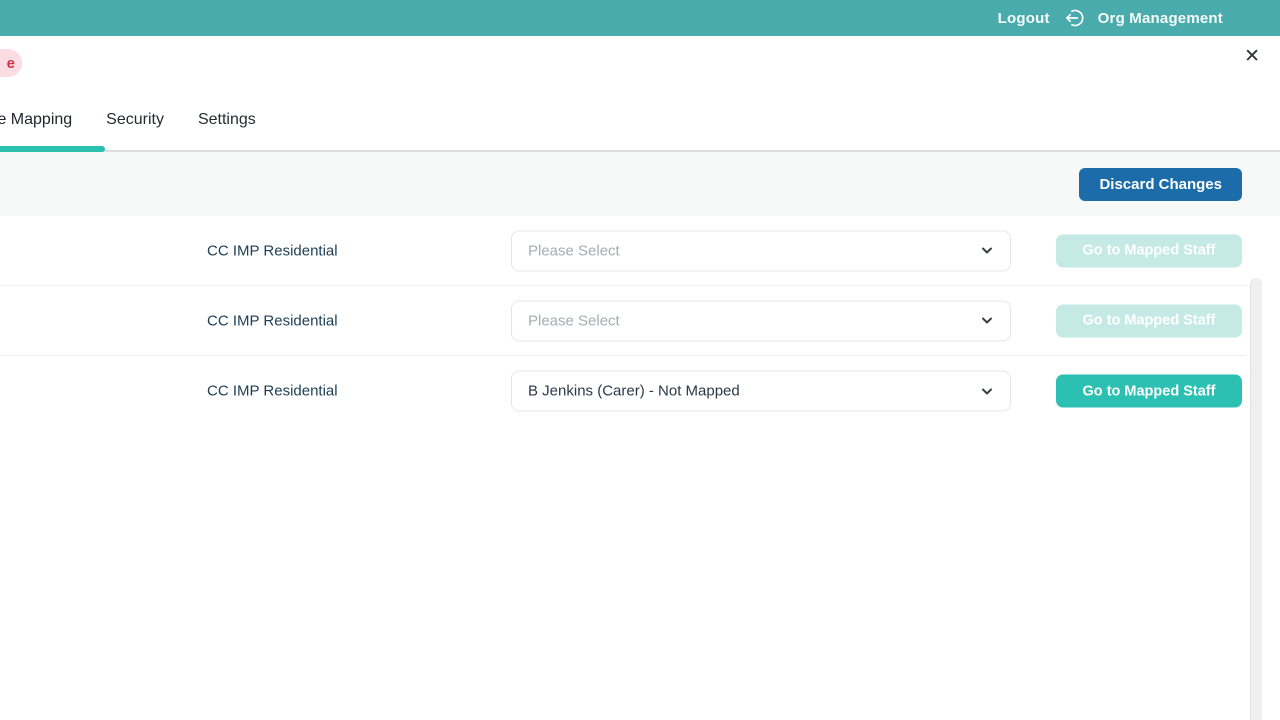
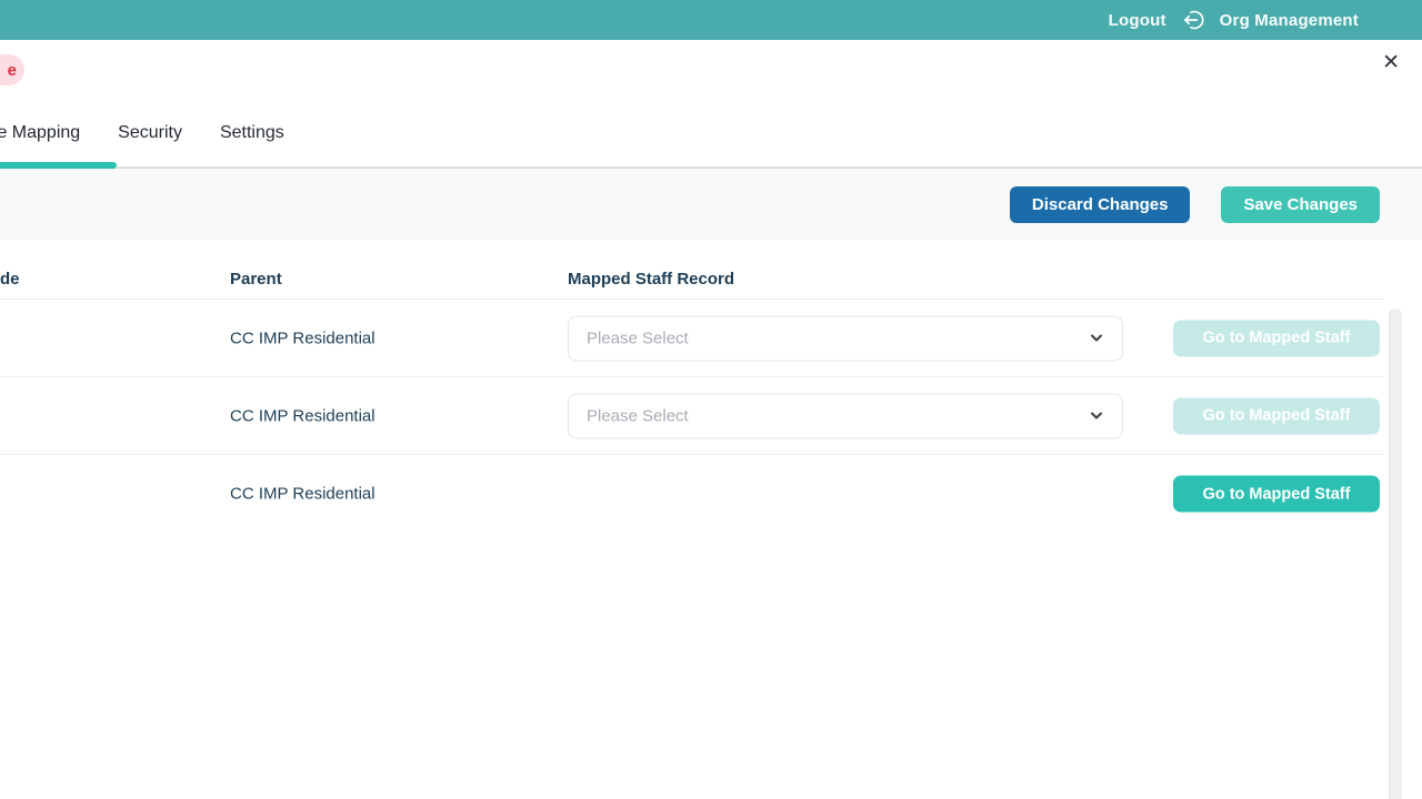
  Logout
  Org Management
  e
  ✕
  e Mapping
  Security
  Settings
  Discard Changes
+ Save Changes
+ de
+ Parent
+ Mapped Staff Record
  CC IMP Residential
  Please Select
  Go to Mapped Staff
  CC IMP Residential
  Please Select
  Go to Mapped Staff
  CC IMP Residential
- B Jenkins (Carer) - Not Mapped
  Go to Mapped Staff
